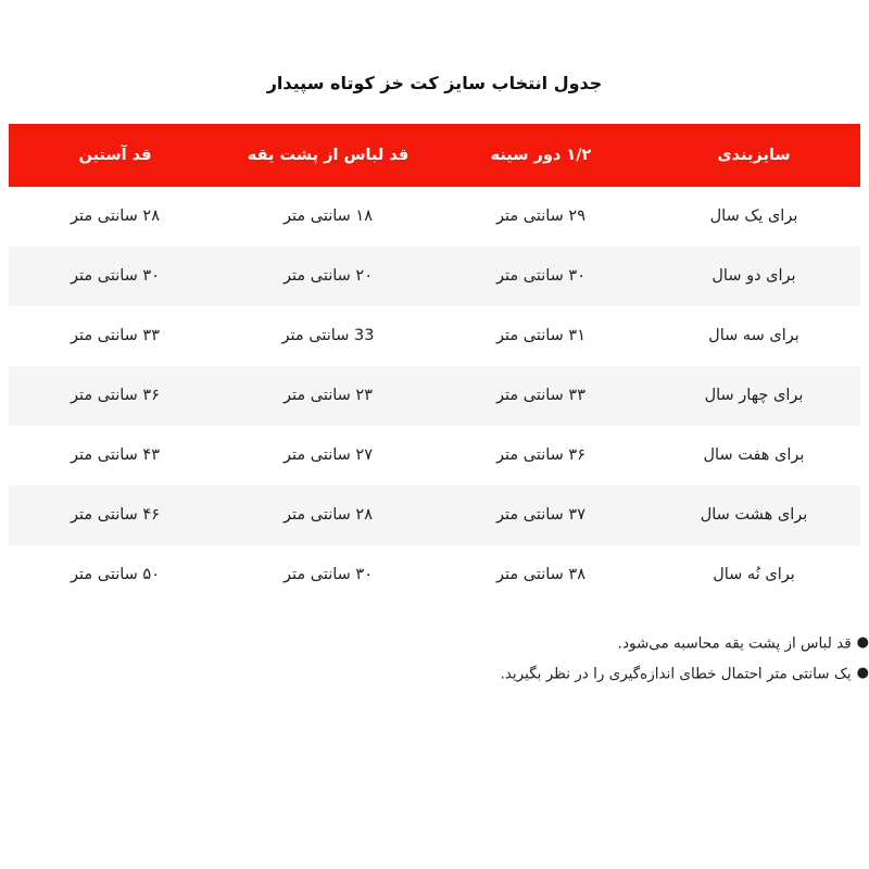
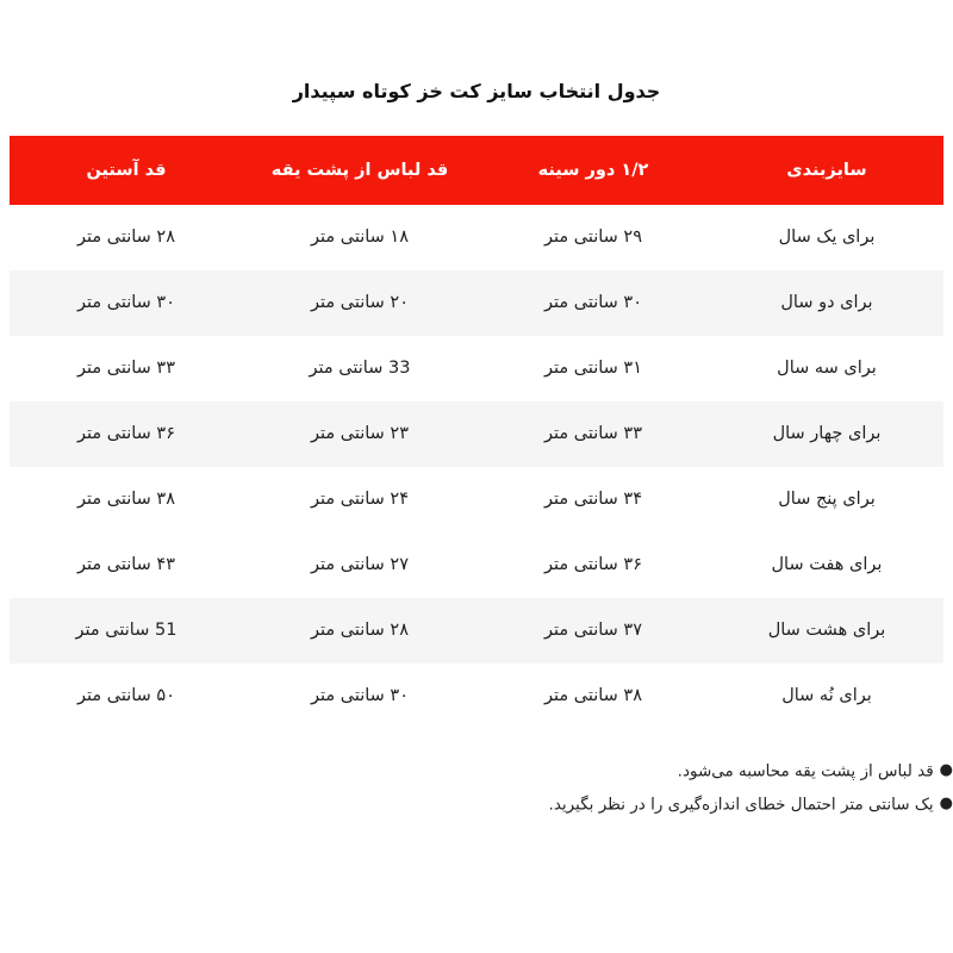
  جدول انتخاب سایز کت خز کوتاه سپیدار
  سایزبندی	۱/۲ دور سینه	قد لباس از پشت یقه	قد آستین
  برای یک سال	۲۹ سانتی متر	۱۸ سانتی متر	۲۸ سانتی متر
  برای دو سال	۳۰ سانتی متر	۲۰ سانتی متر	۳۰ سانتی متر
  برای سه سال	۳۱ سانتی متر	33 سانتی متر	۳۳ سانتی متر
  برای چهار سال	۳۳ سانتی متر	۲۳ سانتی متر	۳۶ سانتی متر
+ برای پنج سال	۳۴ سانتی متر	۲۴ سانتی متر	۳۸ سانتی متر
  برای هفت سال	۳۶ سانتی متر	۲۷ سانتی متر	۴۳ سانتی متر
- برای هشت سال	۳۷ سانتی متر	۲۸ سانتی متر	۴۶ سانتی متر
+ برای هشت سال	۳۷ سانتی متر	۲۸ سانتی متر	51 سانتی متر
  برای نُه سال	۳۸ سانتی متر	۳۰ سانتی متر	۵۰ سانتی متر
  ●قد لباس از پشت یقه محاسبه می‌شود.
  ●یک سانتی متر احتمال خطای اندازه‌گیری را در نظر بگیرید.
